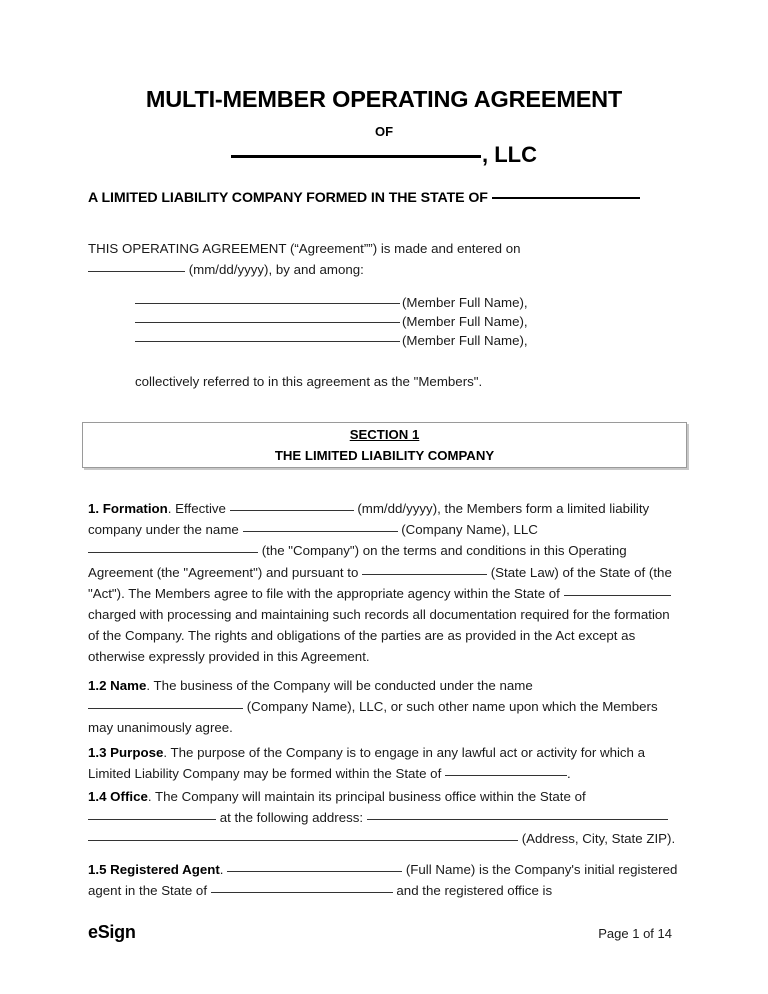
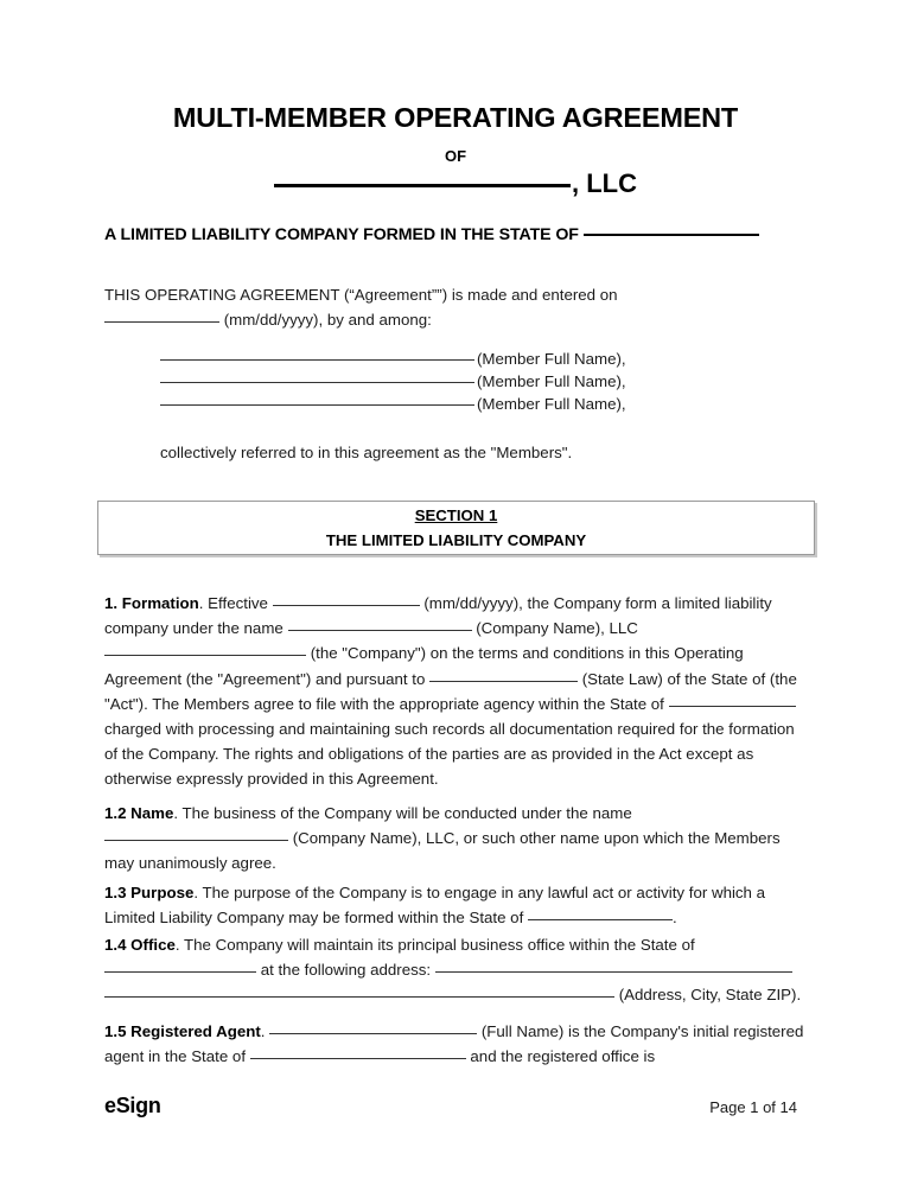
  MULTI-MEMBER OPERATING AGREEMENT
  OF
  , LLC
  A LIMITED LIABILITY COMPANY FORMED IN THE STATE OF
  THIS OPERATING AGREEMENT (“Agreement””) is made and entered on
  (mm/dd/yyyy), by and among:
  (Member Full Name),
  (Member Full Name),
  (Member Full Name),
  collectively referred to in this agreement as the "Members".
  SECTION 1
  THE LIMITED LIABILITY COMPANY
- 1. Formation. Effective (mm/dd/yyyy), the Members form a limited liability company under the name (Company Name), LLC (the "Company") on the terms and conditions in this Operating Agreement (the "Agreement") and pursuant to (State Law) of the State of (the "Act"). The Members agree to file with the appropriate agency within the State of charged with processing and maintaining such records all documentation required for the formation of the Company. The rights and obligations of the parties are as provided in the Act except as otherwise expressly provided in this Agreement.
+ 1. Formation. Effective (mm/dd/yyyy), the Company form a limited liability company under the name (Company Name), LLC (the "Company") on the terms and conditions in this Operating Agreement (the "Agreement") and pursuant to (State Law) of the State of (the "Act"). The Members agree to file with the appropriate agency within the State of charged with processing and maintaining such records all documentation required for the formation of the Company. The rights and obligations of the parties are as provided in the Act except as otherwise expressly provided in this Agreement.
  1.2 Name. The business of the Company will be conducted under the name (Company Name), LLC, or such other name upon which the Members may unanimously agree.
  1.3 Purpose. The purpose of the Company is to engage in any lawful act or activity for which a Limited Liability Company may be formed within the State of .
  1.4 Office. The Company will maintain its principal business office within the State of at the following address: (Address, City, State ZIP).
  1.5 Registered Agent. (Full Name) is the Company's initial registered agent in the State of and the registered office is
  eSign
  Page 1 of 14
